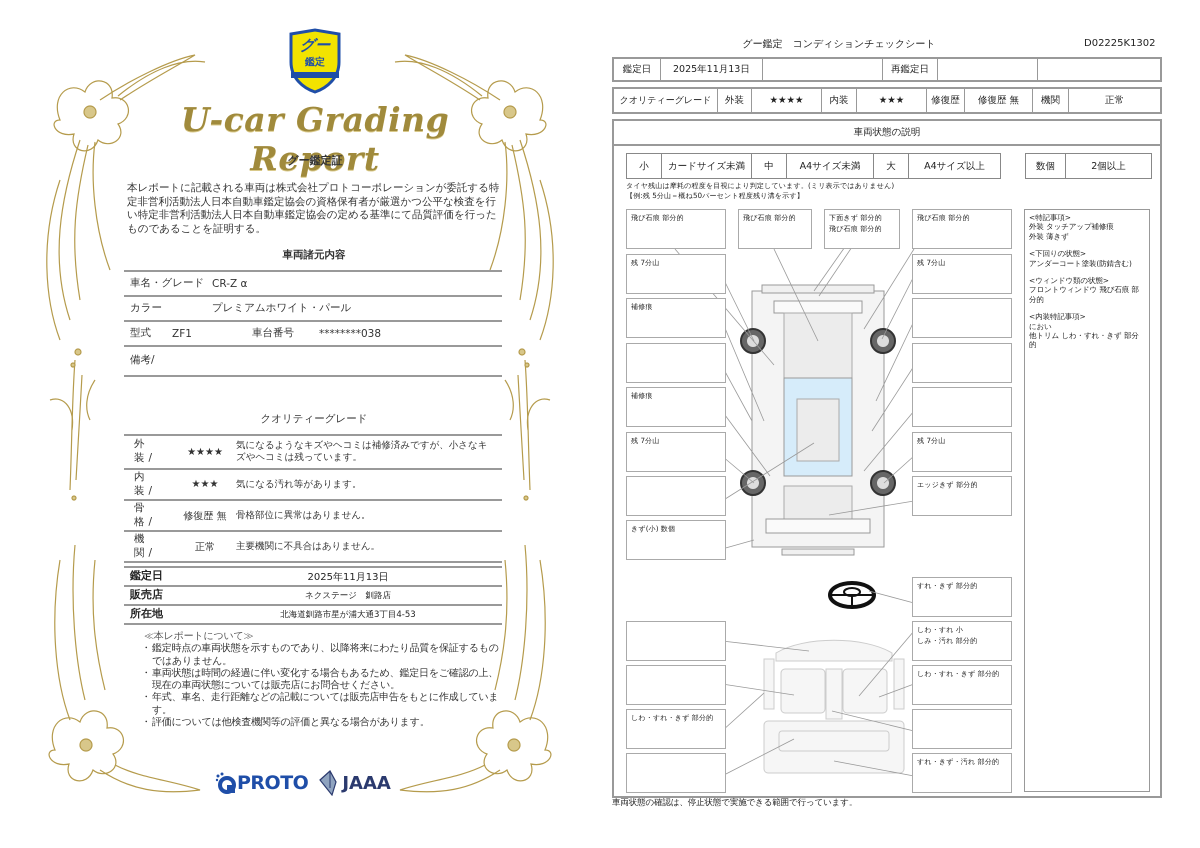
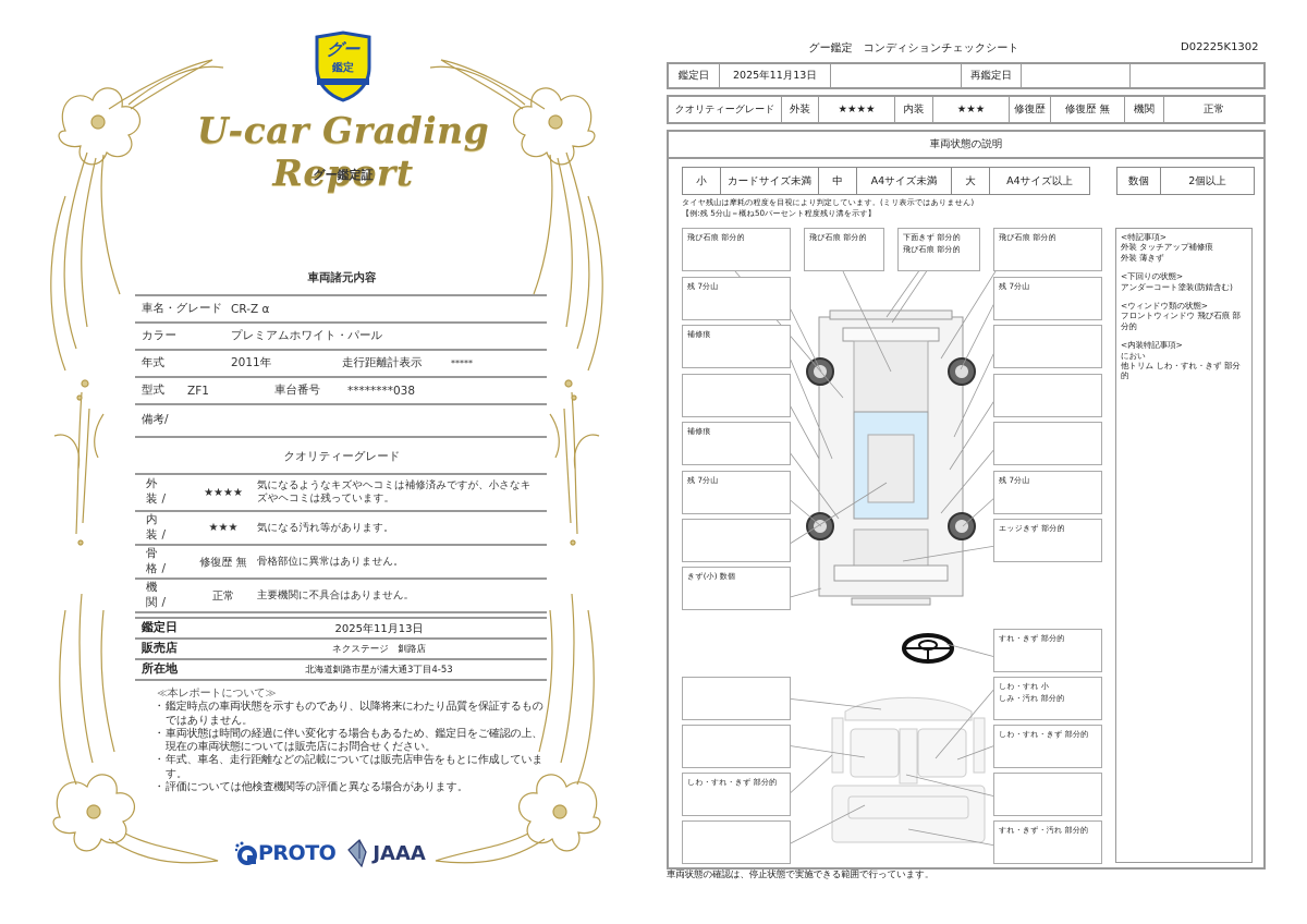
  グー
  鑑定
  U-car Grading Report
  グー鑑定証
- 本レポートに記載される車両は株式会社プロトコーポレーションが委託する特定非営利活動法人日本自動車鑑定協会の資格保有者が厳選かつ公平な検査を行い特定非営利活動法人日本自動車鑑定協会の定める基準にて品質評価を行ったものであることを証明する。
  車両諸元内容
  車名・グレード
  CR-Z α
  カラー
  プレミアムホワイト・パール
+ 年式
+ 2011年
+ 走行距離計表示
+ *****
  型式
  ZF1
  車台番号
  ********038
  備考/
  クオリティーグレード
  外 装/
  ★★★★
  気になるようなキズやヘコミは補修済みですが、小さなキズやヘコミは残っています。
  内 装/
  ★★★
  気になる汚れ等があります。
  骨 格/
  修復歴 無
  骨格部位に異常はありません。
  機 関/
  正常
  主要機関に不具合はありません。
  鑑定日
  2025年11月13日
  販売店
  ネクステージ 釧路店
  所在地
  北海道釧路市星が浦大通3丁目4-53
  ≪本レポートについて≫
  ・
  鑑定時点の車両状態を示すものであり、以降将来にわたり品質を保証するものではありません。
  ・
  車両状態は時間の経過に伴い変化する場合もあるため、鑑定日をご確認の上、現在の車両状態については販売店にお問合せください。
  ・
  年式、車名、走行距離などの記載については販売店申告をもとに作成しています。
  ・
  評価については他検査機関等の評価と異なる場合があります。
  PROTO
  JAAA
  グー鑑定 コンディションチェックシート
  D02225K1302
  鑑定日
  2025年11月13日
  再鑑定日
  クオリティーグレード
  外装
  ★★★★
  内装
  ★★★
  修復歴
  修復歴 無
  機関
  正常
  車両状態の説明
  小
  カードサイズ未満
  中
  A4サイズ未満
  大
  A4サイズ以上
  数個
  2個以上
  タイヤ残山は摩耗の程度を目視により判定しています。(ミリ表示ではありません)
  【例:残 5分山＝概ね50パーセント程度残り溝を示す】
  飛び石痕 部分的
  飛び石痕 部分的
  下面きず 部分的
  飛び石痕 部分的
  飛び石痕 部分的
  残 7分山
  補修痕
  補修痕
  残 7分山
  きず(小) 数個
  残 7分山
  残 7分山
  エッジきず 部分的
  すれ・きず 部分的
  しわ・すれ 小
  しみ・汚れ 部分的
  しわ・すれ・きず 部分的
  すれ・きず・汚れ 部分的
  しわ・すれ・きず 部分的
  <特記事項>
  外装 タッチアップ補修痕
  外装 薄きず
  <下回りの状態>
  アンダーコート塗装(防錆含む)
  <ウィンドウ類の状態>
  フロントウィンドウ 飛び石痕 部分的
  <内装特記事項>
  におい
  他トリム しわ・すれ・きず 部分的
  車両状態の確認は、停止状態で実施できる範囲で行っています。
